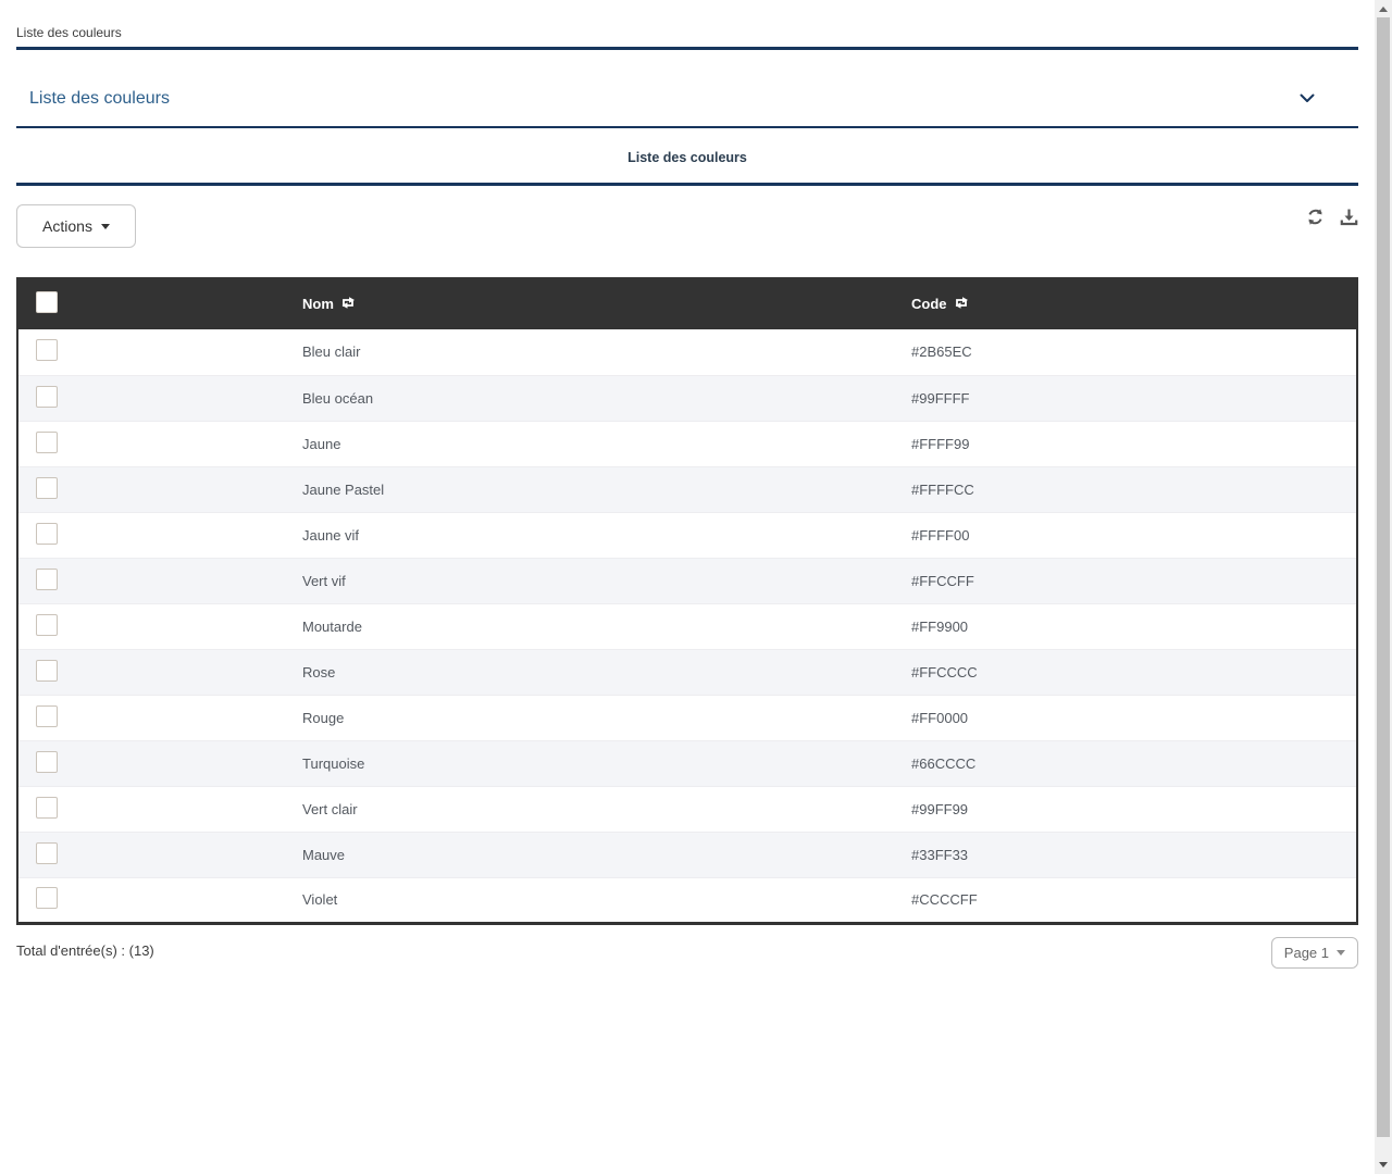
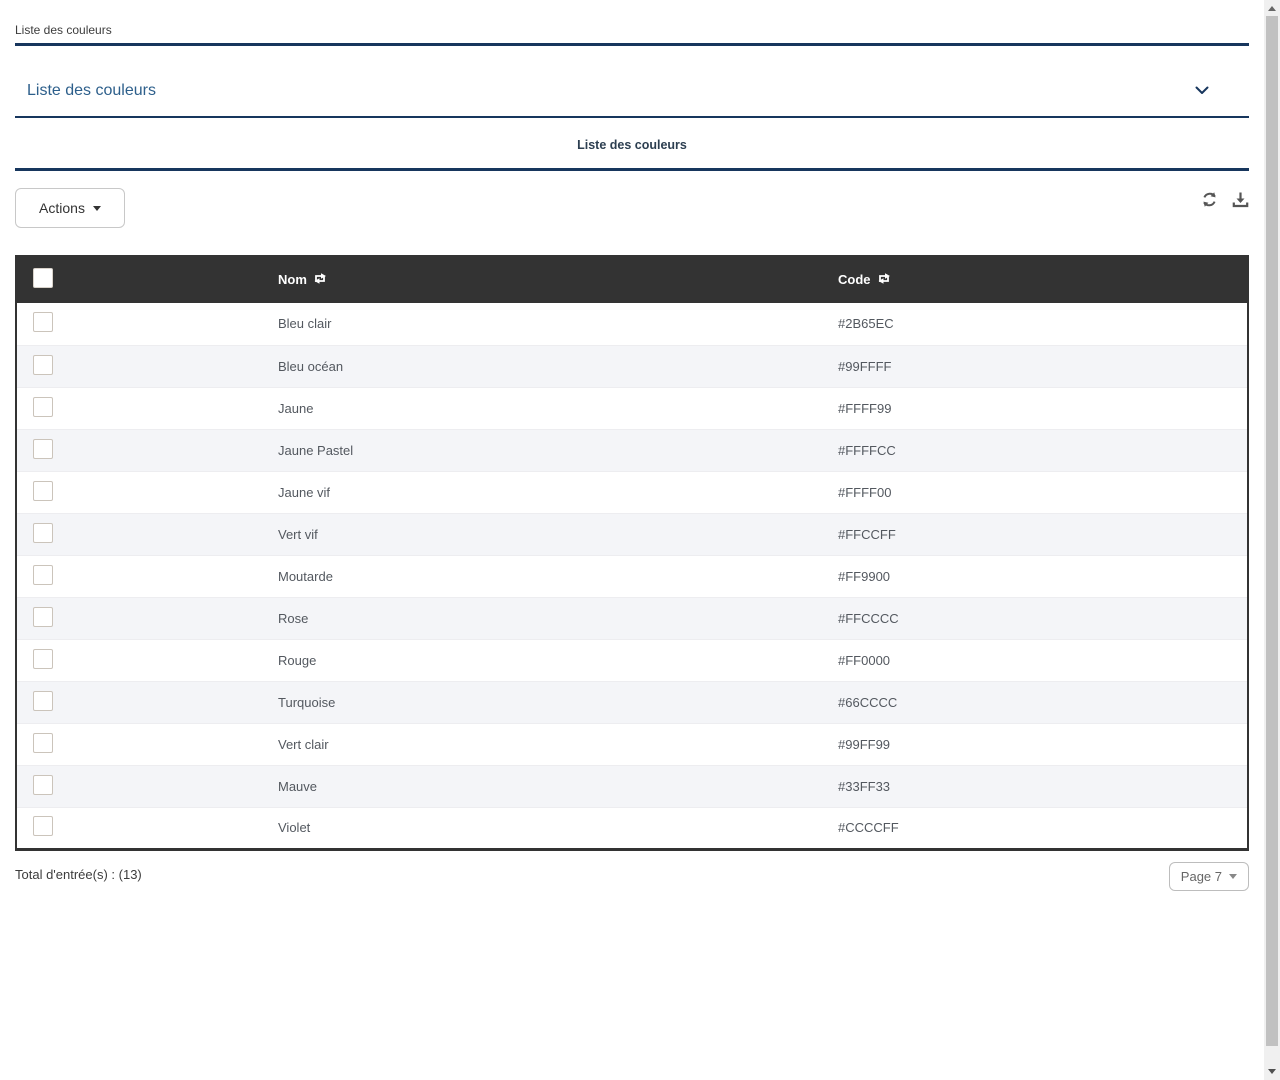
  Liste des couleurs
  Liste des couleurs
  Liste des couleurs
  Actions
  	Nom	Code
  	Bleu clair	#2B65EC
  	Bleu océan	#99FFFF
  	Jaune	#FFFF99
  	Jaune Pastel	#FFFFCC
  	Jaune vif	#FFFF00
  	Vert vif	#FFCCFF
  	Moutarde	#FF9900
  	Rose	#FFCCCC
  	Rouge	#FF0000
  	Turquoise	#66CCCC
  	Vert clair	#99FF99
  	Mauve	#33FF33
  	Violet	#CCCCFF
  Total d'entrée(s) : (13)
- Page 1
+ Page 7
